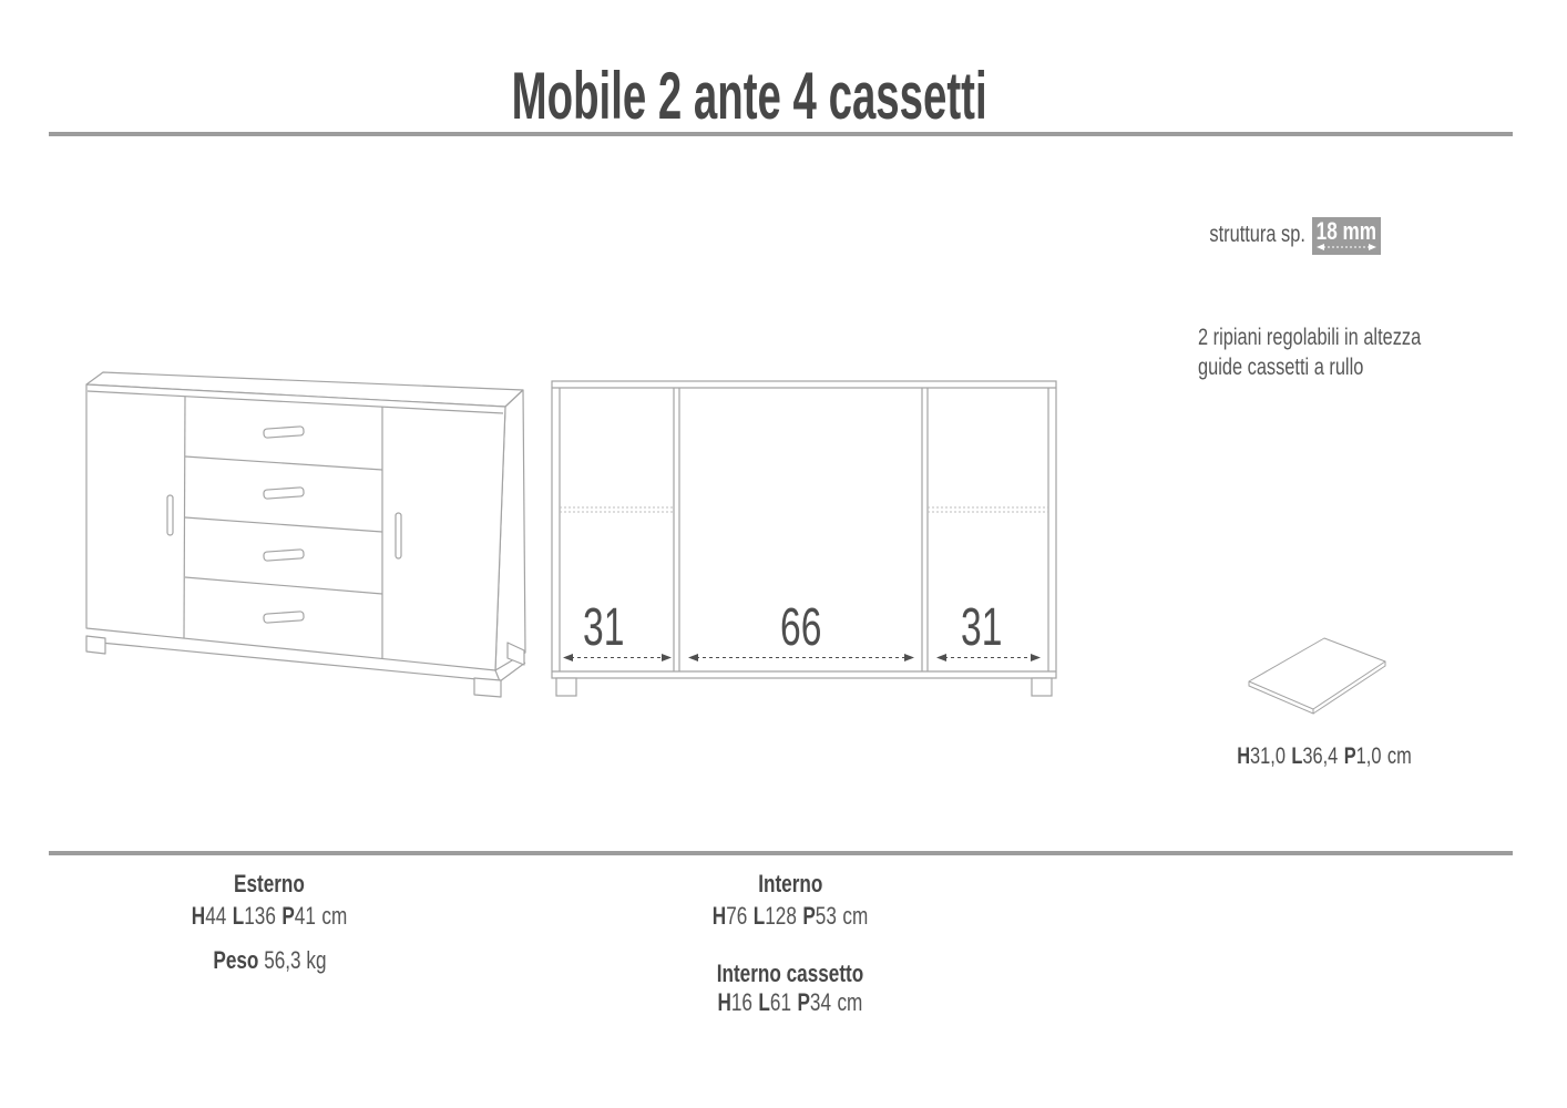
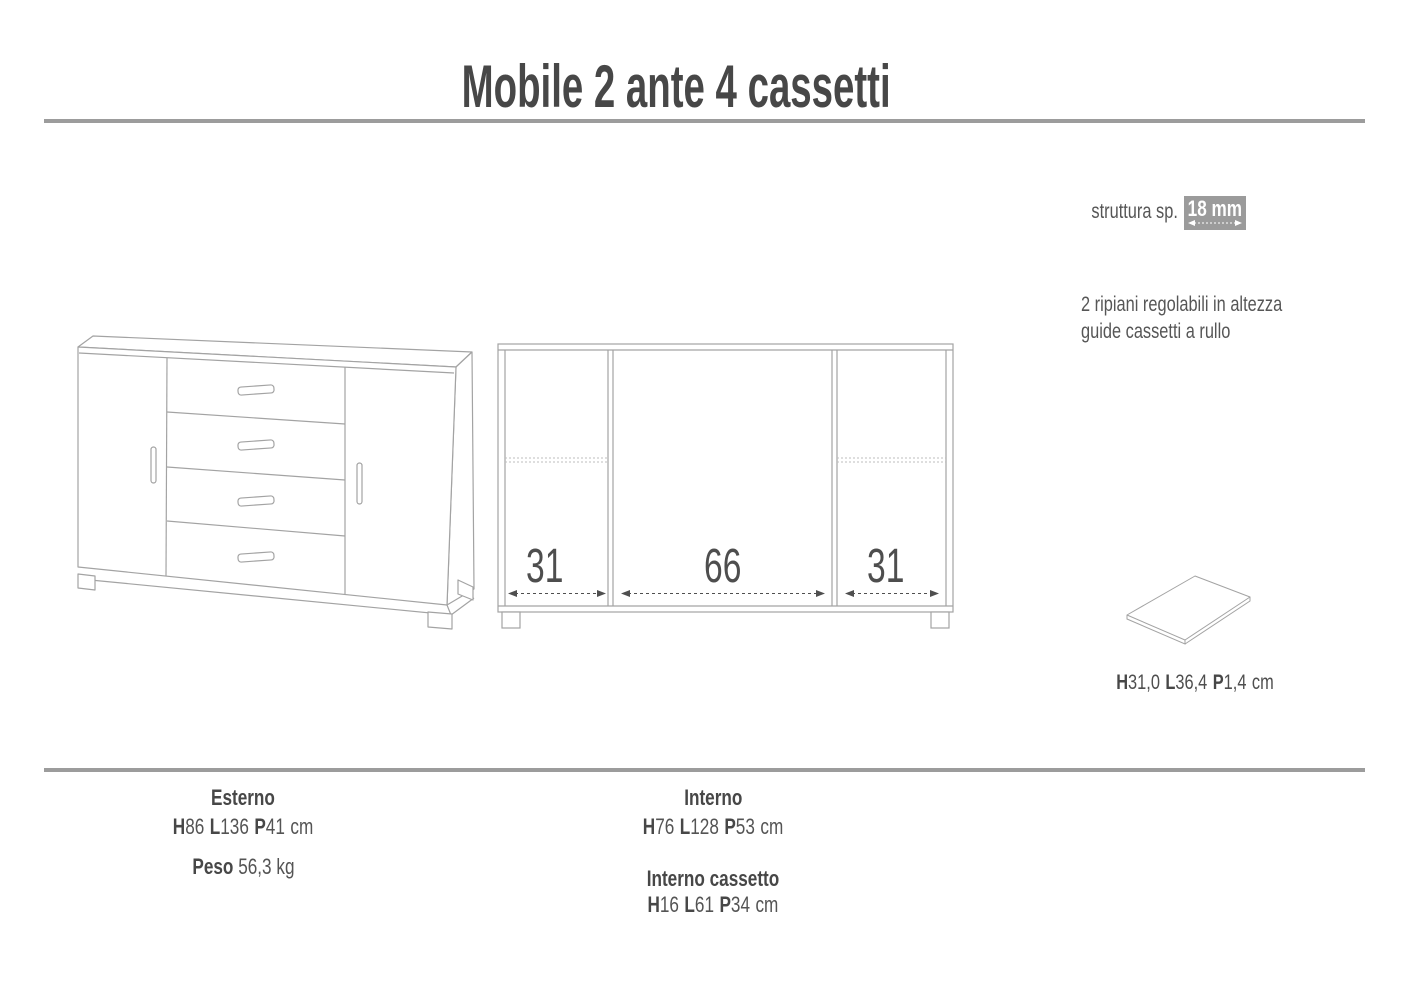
  Mobile 2 ante 4 cassetti
  31
  66
  31
  struttura sp.
  18 mm
  2 ripiani regolabili in altezza
  guide cassetti a rullo
- H31,0 L36,4 P1,0 cm
+ H31,0 L36,4 P1,4 cm
  Esterno
- H44 L136 P41 cm
+ H86 L136 P41 cm
  Peso 56,3 kg
  Interno
  H76 L128 P53 cm
  Interno cassetto
  H16 L61 P34 cm
